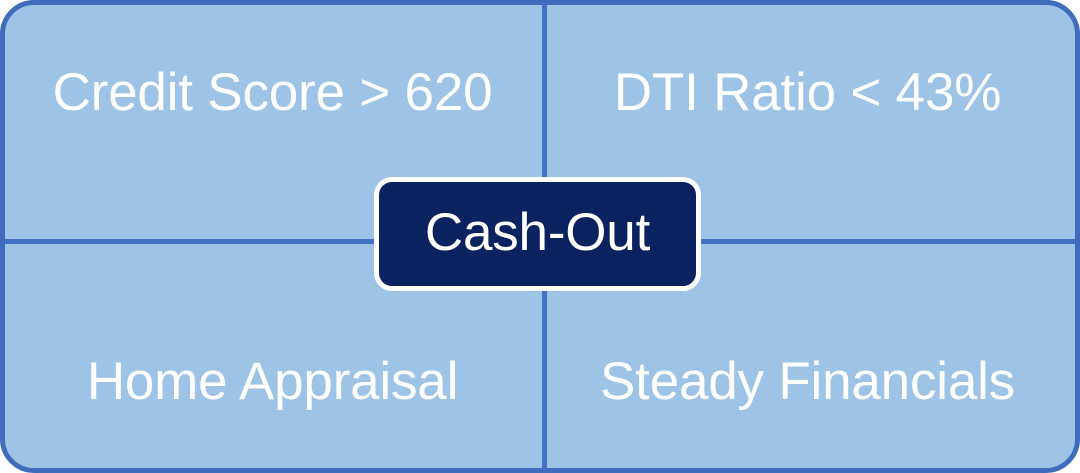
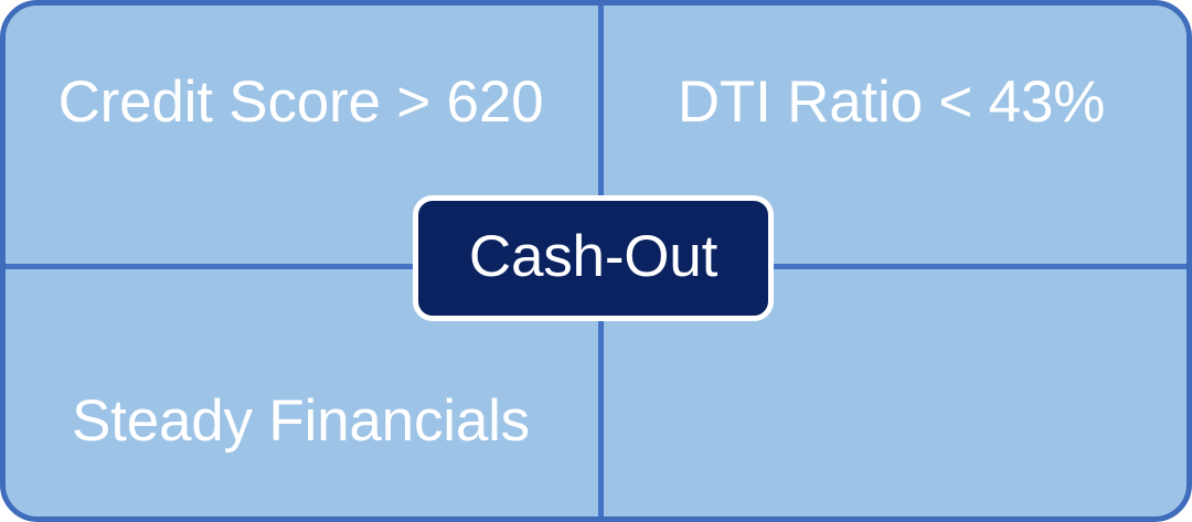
  Credit Score > 620
  DTI Ratio < 43%
- Home Appraisal
  Steady Financials
  Cash-Out
